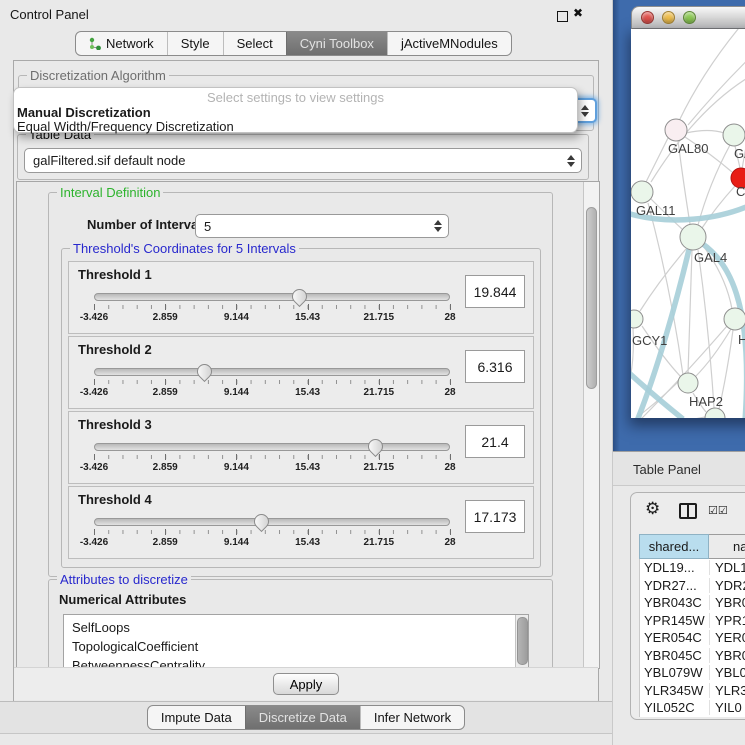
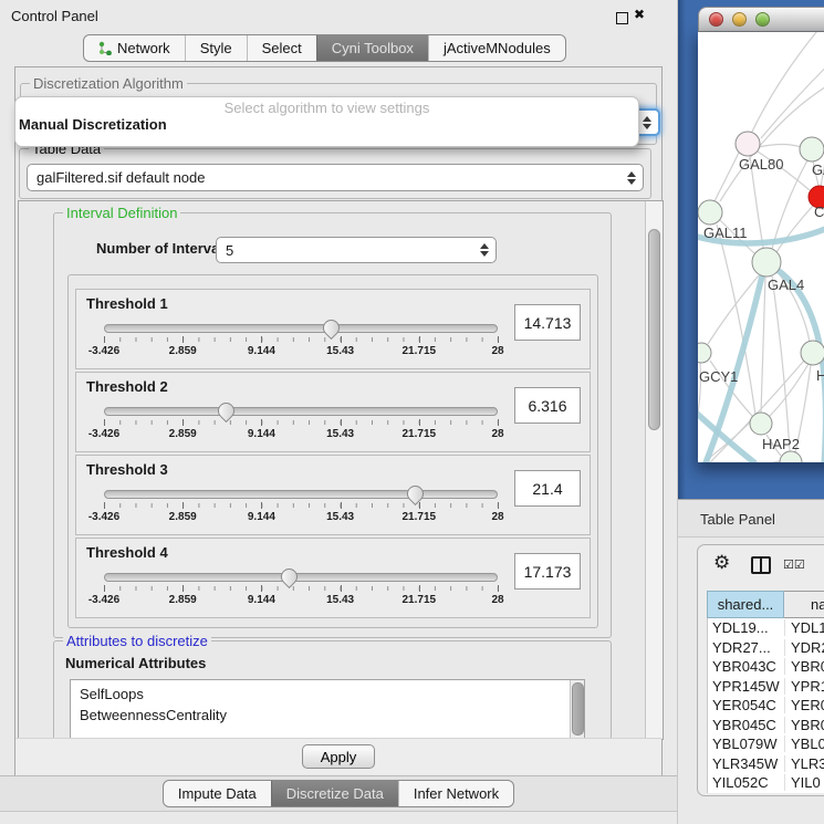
  Control Panel
  ✖
  Network
  Style
  Select
  Cyni Toolbox
  jActiveMNodules
  Discretization Algorithm
  Table Data
  galFiltered.sif default node
  Interval Definition
  Number of Interv
  5
- Threshold's Coordinates for 5 Intervals
  Threshold 1
  -3.426
  2.859
  9.144
  15.43
  21.715
  28
- 19.844
+ 14.713
  Threshold 2
  -3.426
  2.859
  9.144
  15.43
  21.715
  28
  6.316
  Threshold 3
  -3.426
  2.859
  9.144
  15.43
  21.715
  28
  21.4
  Threshold 4
  -3.426
  2.859
  9.144
  15.43
  21.715
  28
  17.173
  Attributes to discretize
  Numerical Attributes
  SelfLoops
- TopologicalCoefficient
  BetweennessCentrality
  Apply
  Impute Data
  Discretize Data
  Infer Network
- Select settings to view settings
+ Select algorithm to view settings
  Manual Discretization
- Equal Width/Frequency Discretization
  GAL80
  C
  GAL11
  GAL4
  GCY1
  H
  HAP2
  Table Panel
  ⚙
  ☑☑
  shared...
  na
  YDL19...
  YDL1
  YDR27...
  YDR
  YBR043C
  YBR
  YPR145W
  YPR
  YER054C
  YER
  YBR045C
  YBR
  YBL079W
  YBL0
  YLR345W
  YLR3
  YIL052C
  YIL0
